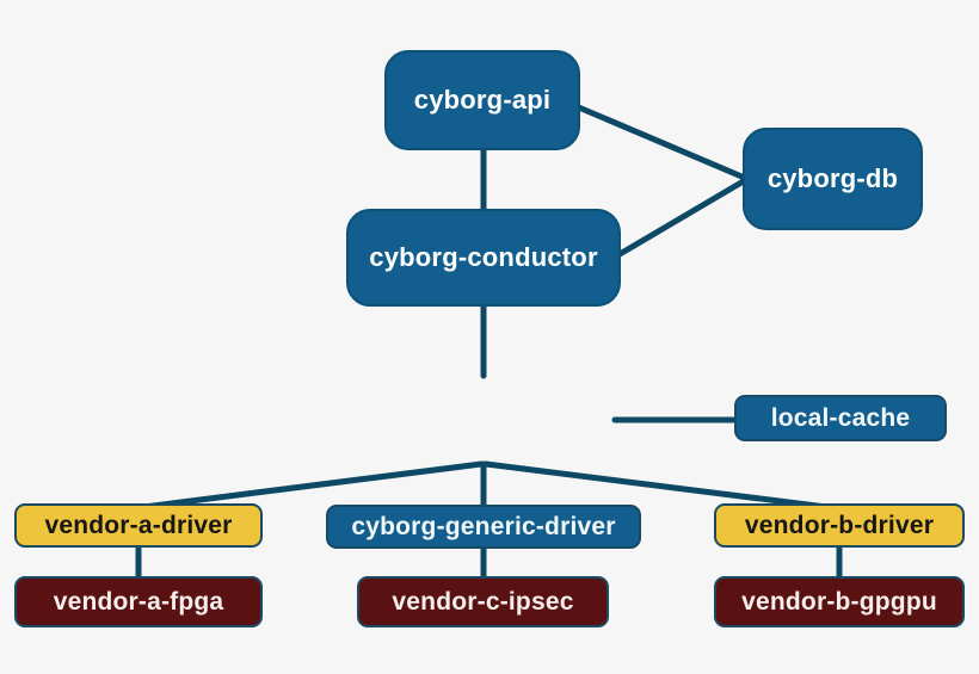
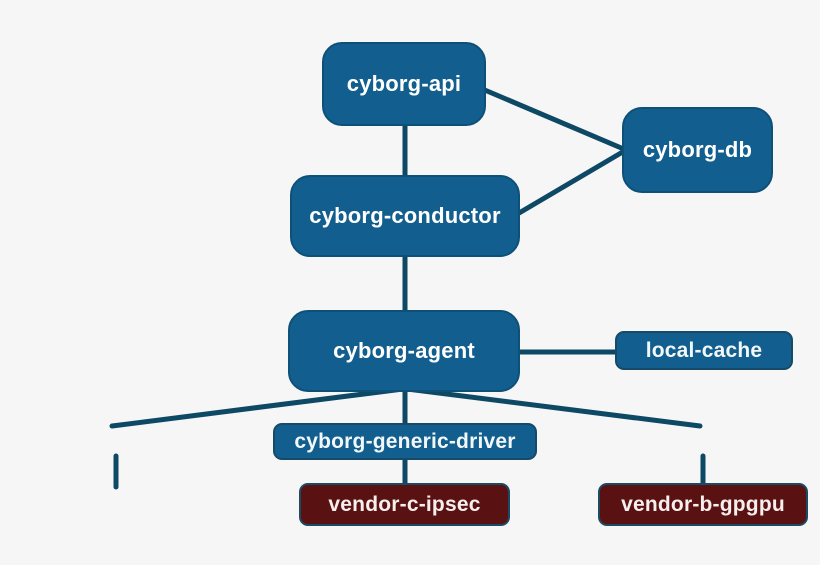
  cyborg-api
  cyborg-db
  cyborg-conductor
+ cyborg-agent
  local-cache
- vendor-a-driver
  cyborg-generic-driver
- vendor-b-driver
- vendor-a-fpga
  vendor-c-ipsec
  vendor-b-gpgpu
